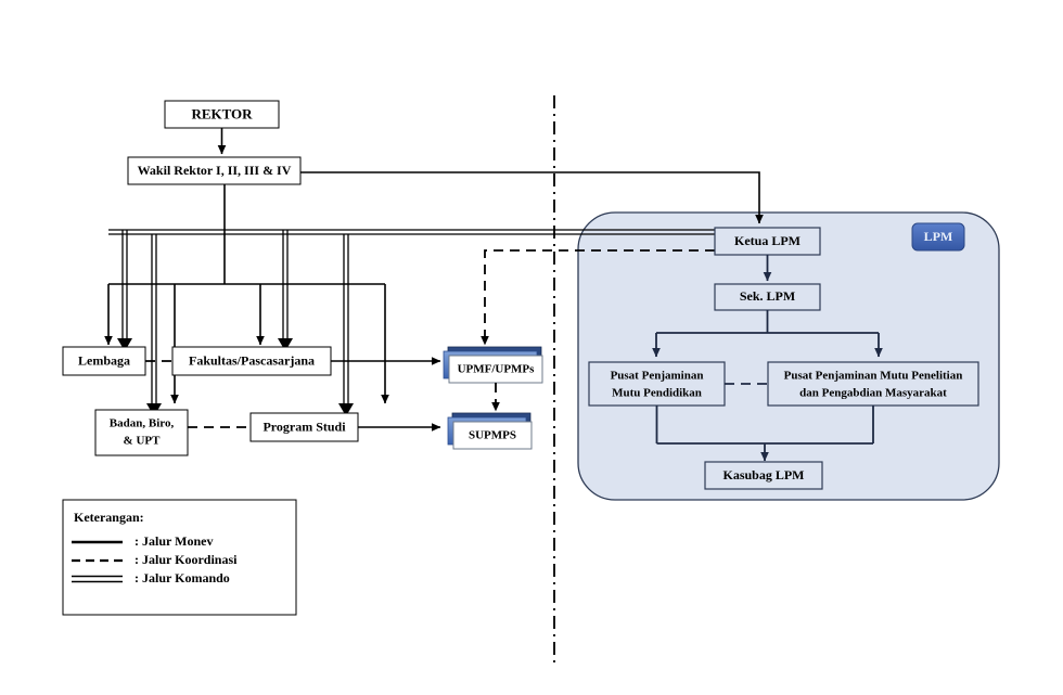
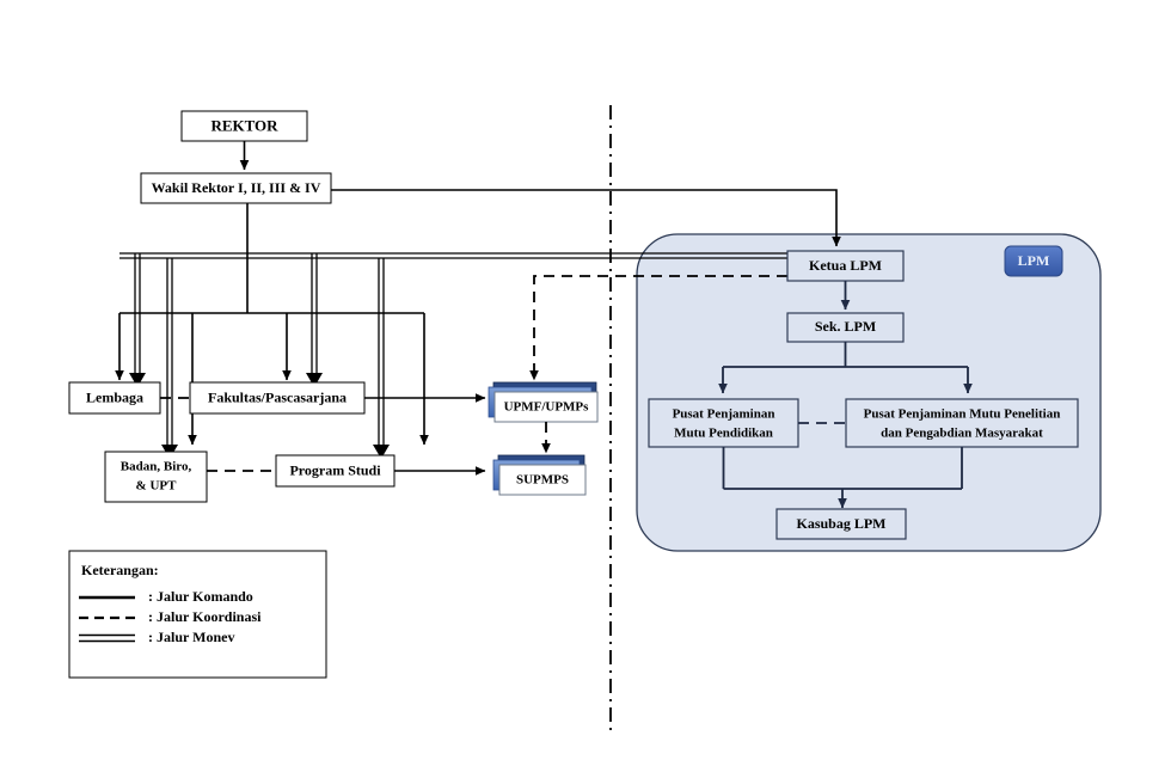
  REKTOR
  Wakil Rektor I, II, III & IV
  Lembaga
  Fakultas/Pascasarjana
  Badan, Biro,
  & UPT
  Program Studi
  UPMF/UPMPs
  SUPMPS
  LPM
  Ketua LPM
  Sek. LPM
  Pusat Penjaminan
  Mutu Pendidikan
  Pusat Penjaminan Mutu Penelitian
  dan Pengabdian Masyarakat
  Kasubag LPM
  Keterangan:
- : Jalur Monev
+ : Jalur Komando
  : Jalur Koordinasi
- : Jalur Komando
+ : Jalur Monev
